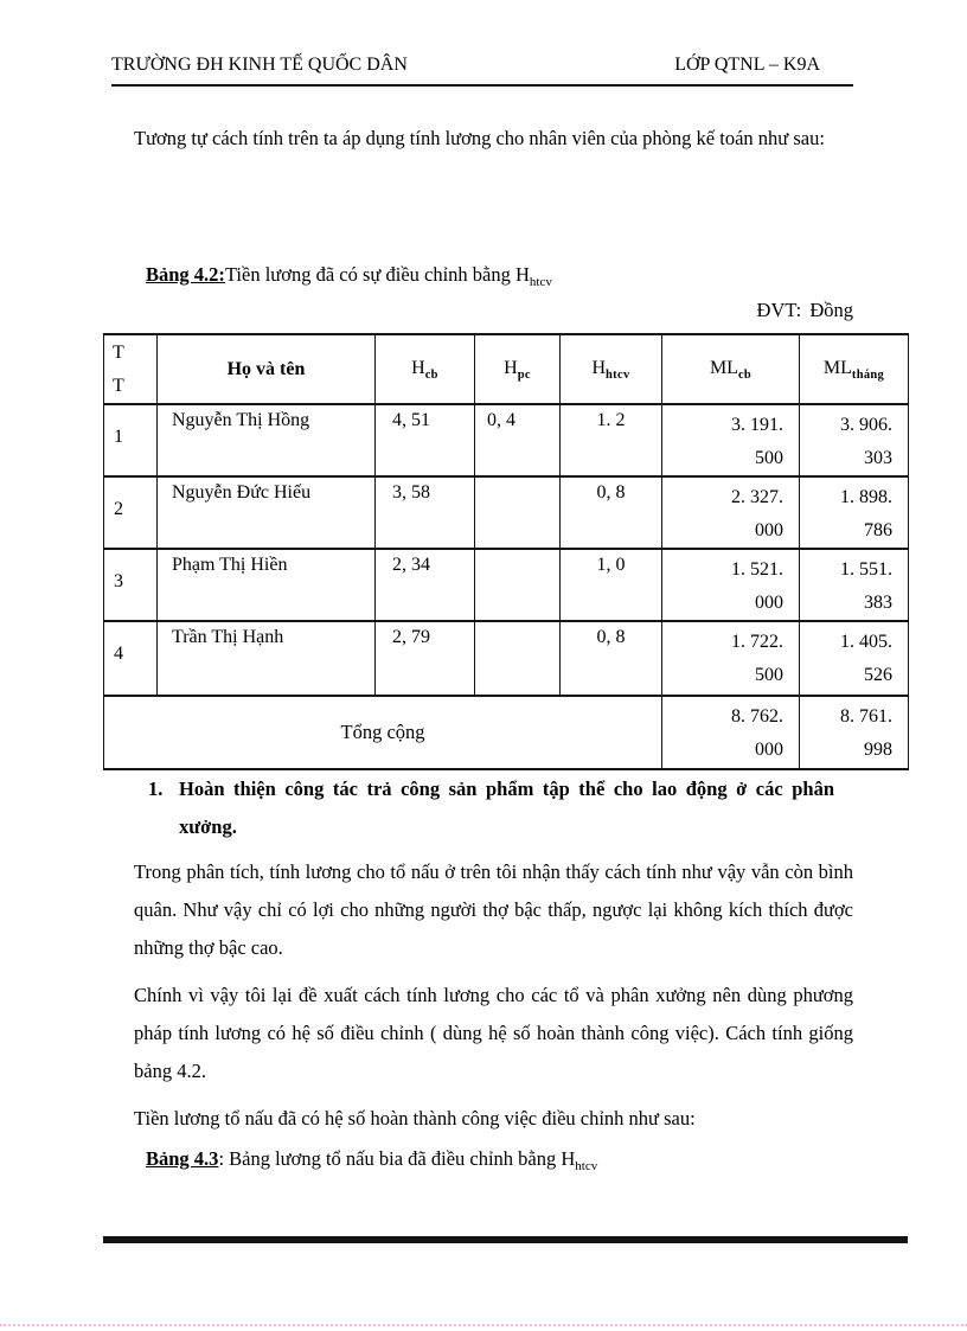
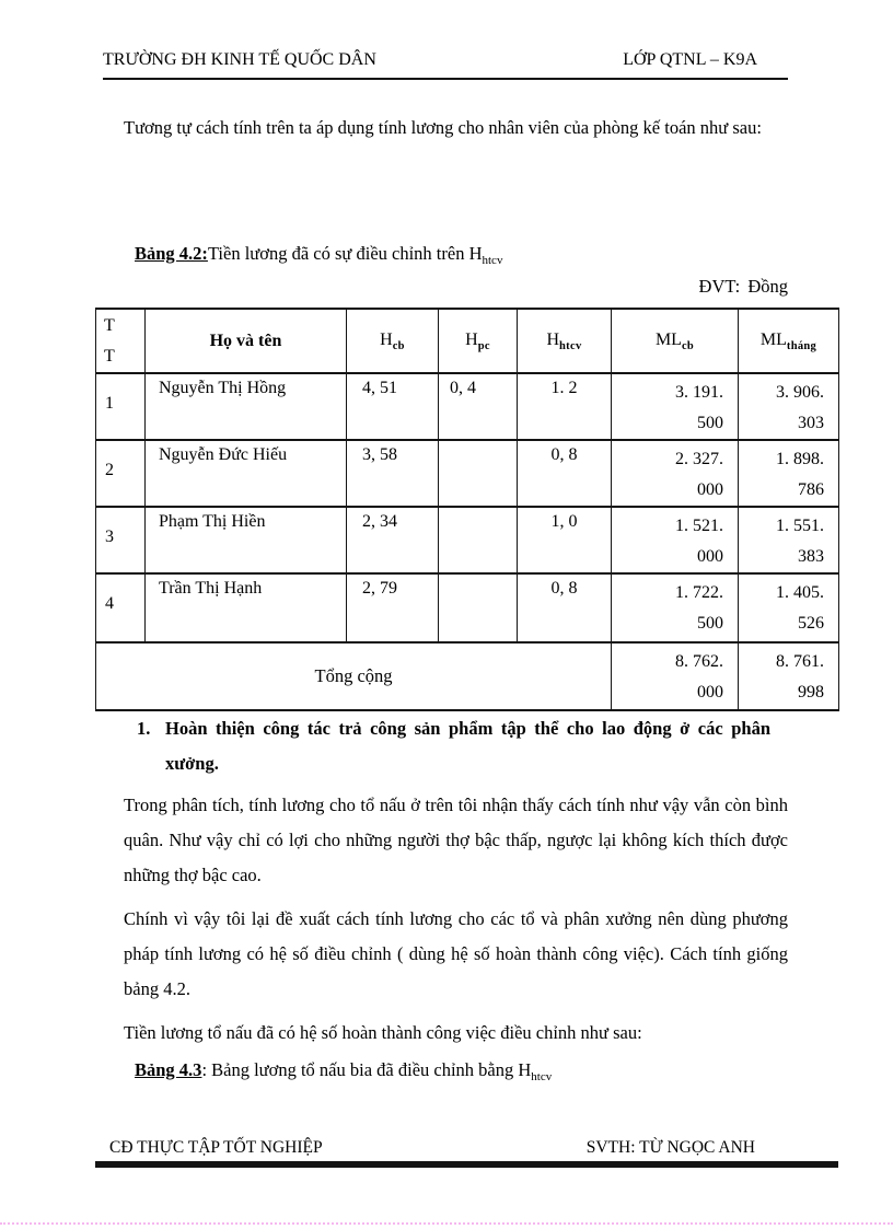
  TRƯỜNG ĐH KINH TẾ QUỐC DÂN
  LỚP QTNL – K9A
  Tương tự cách tính trên ta áp dụng tính lương cho nhân viên của phòng kế toán như sau:
- Bảng 4.2:Tiền lương đã có sự điều chỉnh bằng Hhtcv
+ Bảng 4.2:Tiền lương đã có sự điều chỉnh trên Hhtcv
  ĐVT: Đồng
  TT	Họ và tên	Hcb	Hpc	Hhtcv	MLcb	MLtháng
  1	Nguyễn Thị Hồng	4, 51	0, 4	1. 2	3. 191.500	3. 906.303
  2	Nguyễn Đức Hiếu	3, 58		0, 8	2. 327.000	1. 898.786
  3	Phạm Thị Hiền	2, 34		1, 0	1. 521.000	1. 551.383
  4	Trần Thị Hạnh	2, 79		0, 8	1. 722.500	1. 405.526
  Tổng cộng	8. 762.000	8. 761.998
  1.
  Hoàn thiện công tác trả công sản phẩm tập thể cho lao động ở các phân xưởng.
  Trong phân tích, tính lương cho tổ nấu ở trên tôi nhận thấy cách tính như vậy vẫn còn bình quân. Như vậy chỉ có lợi cho những người thợ bậc thấp, ngược lại không kích thích được những thợ bậc cao.
  Chính vì vậy tôi lại đề xuất cách tính lương cho các tổ và phân xưởng nên dùng phương pháp tính lương có hệ số điều chỉnh ( dùng hệ số hoàn thành công việc). Cách tính giống bảng 4.2.
  Tiền lương tổ nấu đã có hệ số hoàn thành công việc điều chỉnh như sau:
  Bảng 4.3: Bảng lương tổ nấu bia đã điều chỉnh bằng Hhtcv
+ CĐ THỰC TẬP TỐT NGHIỆP
+ SVTH: TỪ NGỌC ANH
